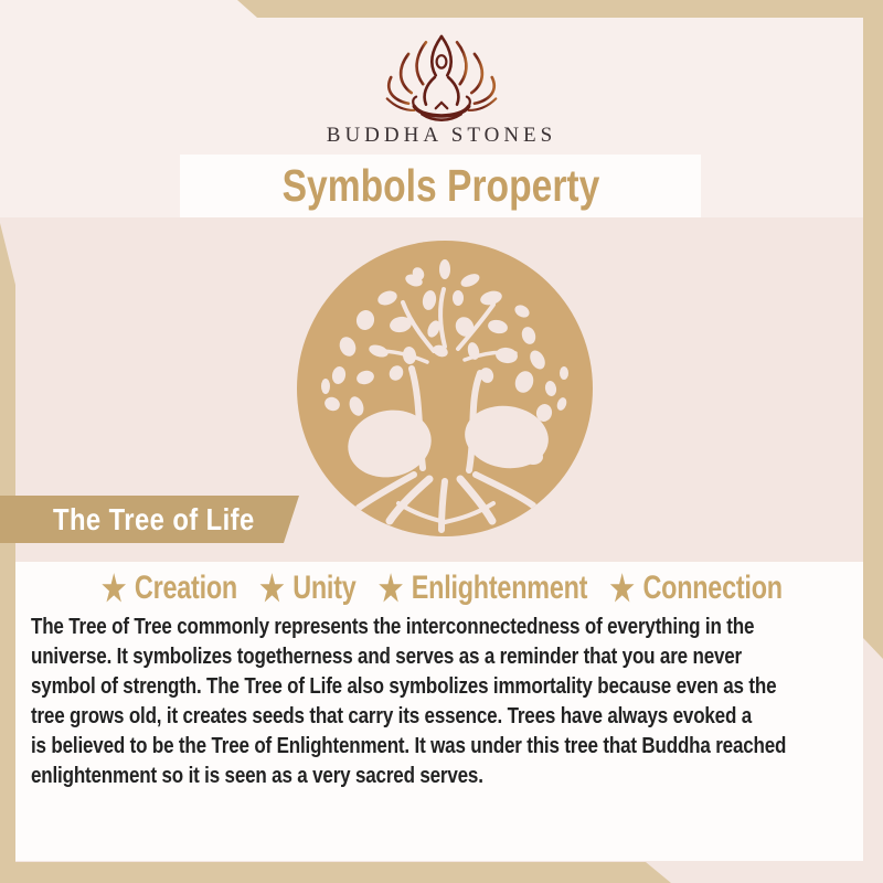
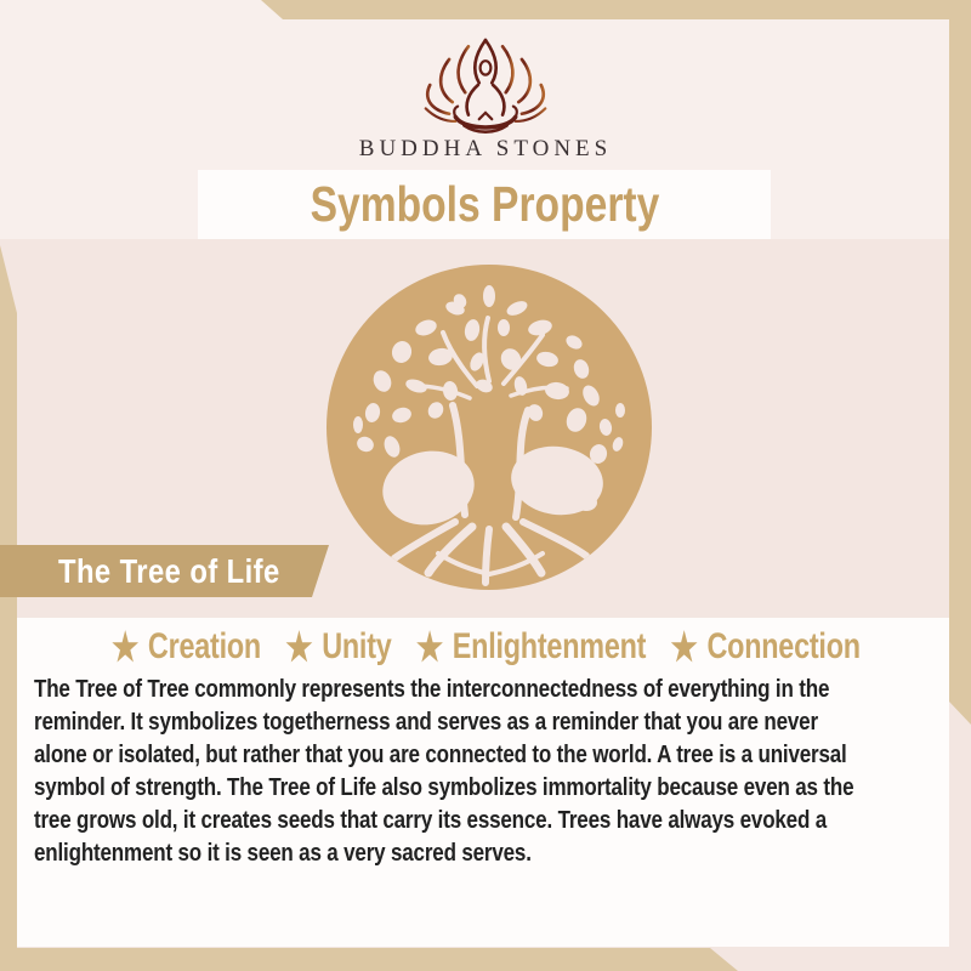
  BUDDHA STONES
  Symbols Property
  The Tree of Life
  ★
  Creation
  ★
  Unity
  ★
  Enlightenment
  ★
  Connection
  The Tree of Tree commonly represents the interconnectedness of everything in the
- universe. It symbolizes togetherness and serves as a reminder that you are never
+ reminder. It symbolizes togetherness and serves as a reminder that you are never
+ alone or isolated, but rather that you are connected to the world. A tree is a universal
  symbol of strength. The Tree of Life also symbolizes immortality because even as the
  tree grows old, it creates seeds that carry its essence. Trees have always evoked a
- is believed to be the Tree of Enlightenment. It was under this tree that Buddha reached
  enlightenment so it is seen as a very sacred serves.
